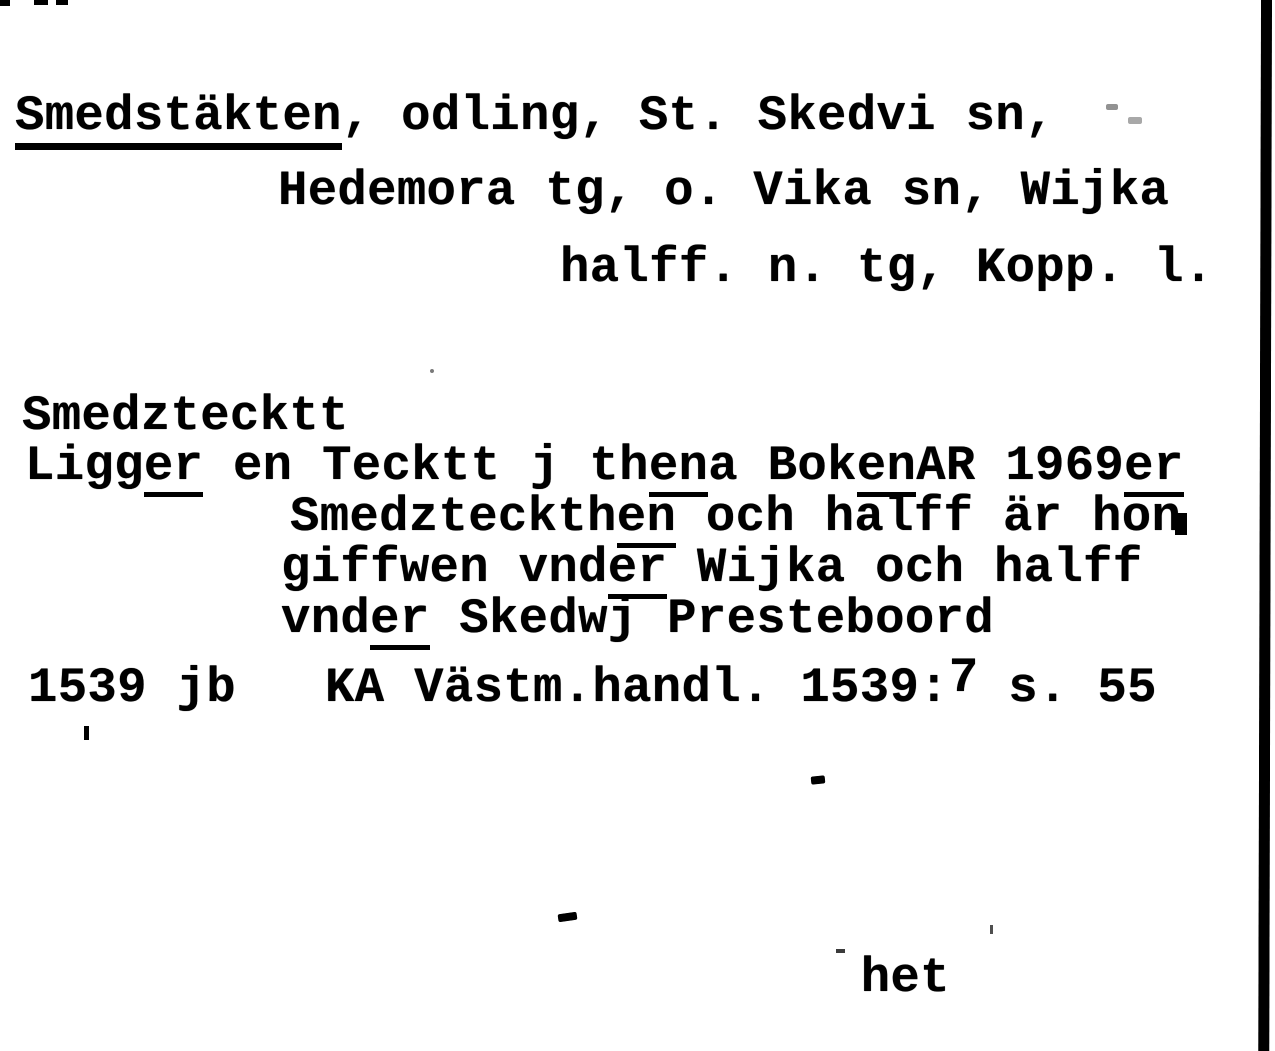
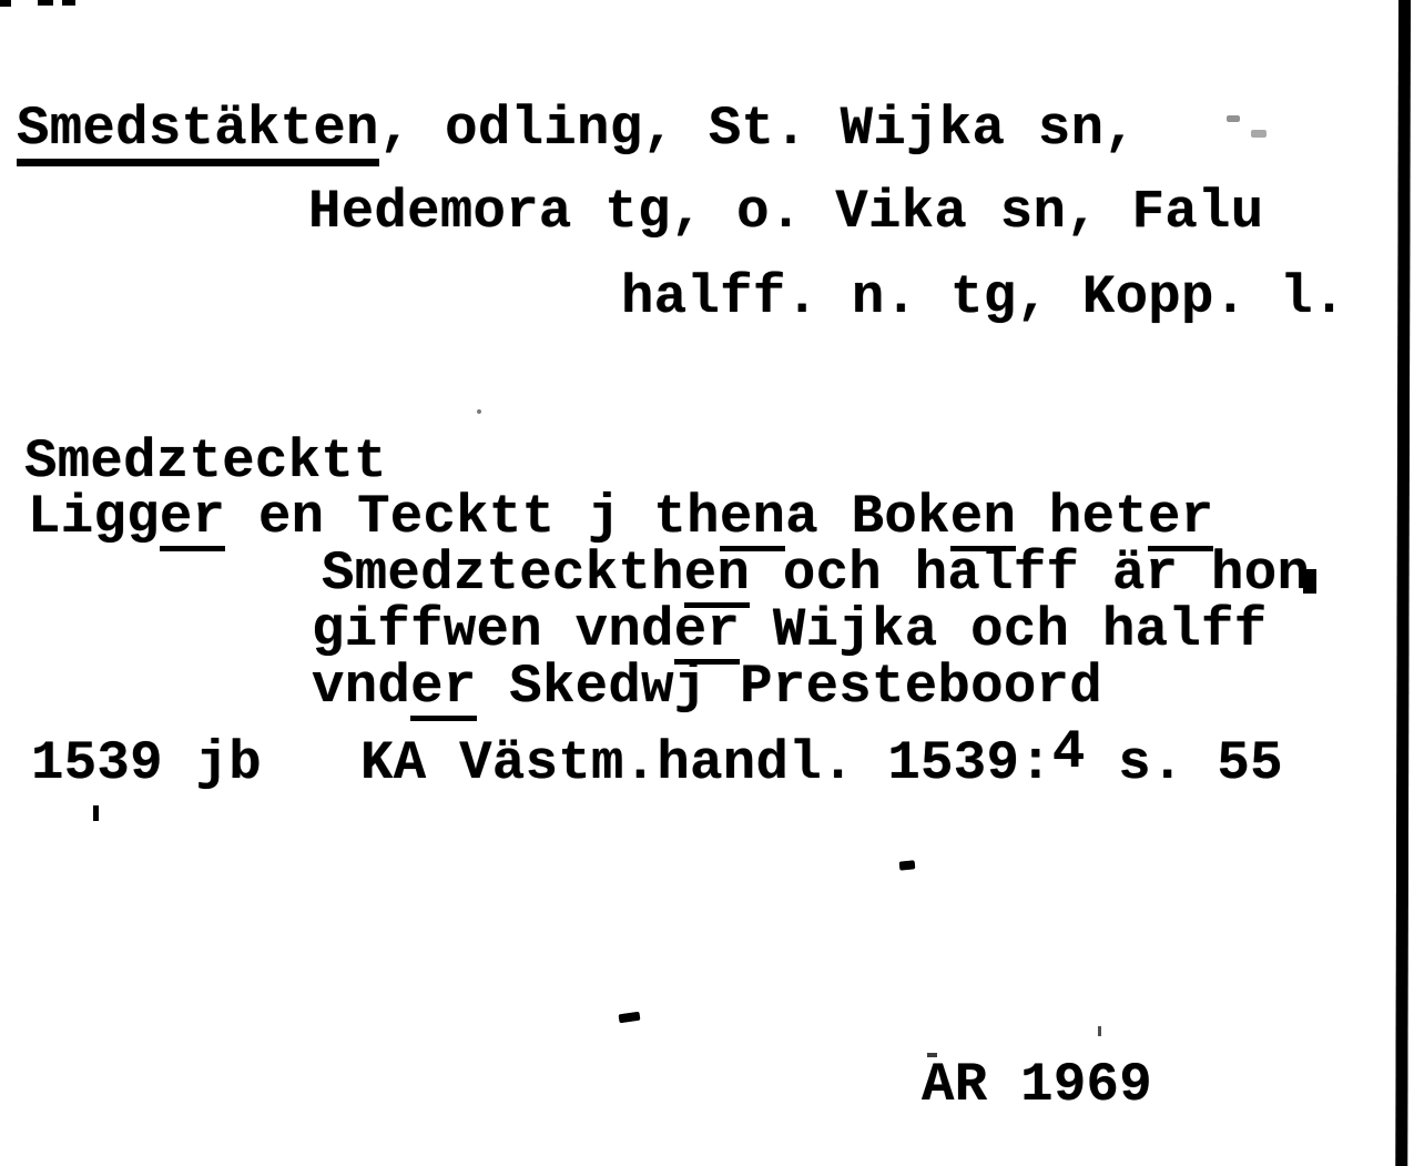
- Smedstäkten, odling, St. Skedvi sn,
+ Smedstäkten, odling, St. Wijka sn,
- Hedemora tg, o. Vika sn, Wijka
+ Hedemora tg, o. Vika sn, Falu
  halff. n. tg, Kopp. l.
  Smedztecktt
- Ligger en Tecktt j thena BokenAR 1969er
+ Ligger en Tecktt j thena Boken heter
  Smedzteckthen och halff är hon
  giffwen vnder Wijka och halff
  vnder Skedwj Presteboord
- 1539 jb KA Västm.handl. 1539:7 s. 55
+ 1539 jb KA Västm.handl. 1539:4 s. 55
- het
+ AR 1969
